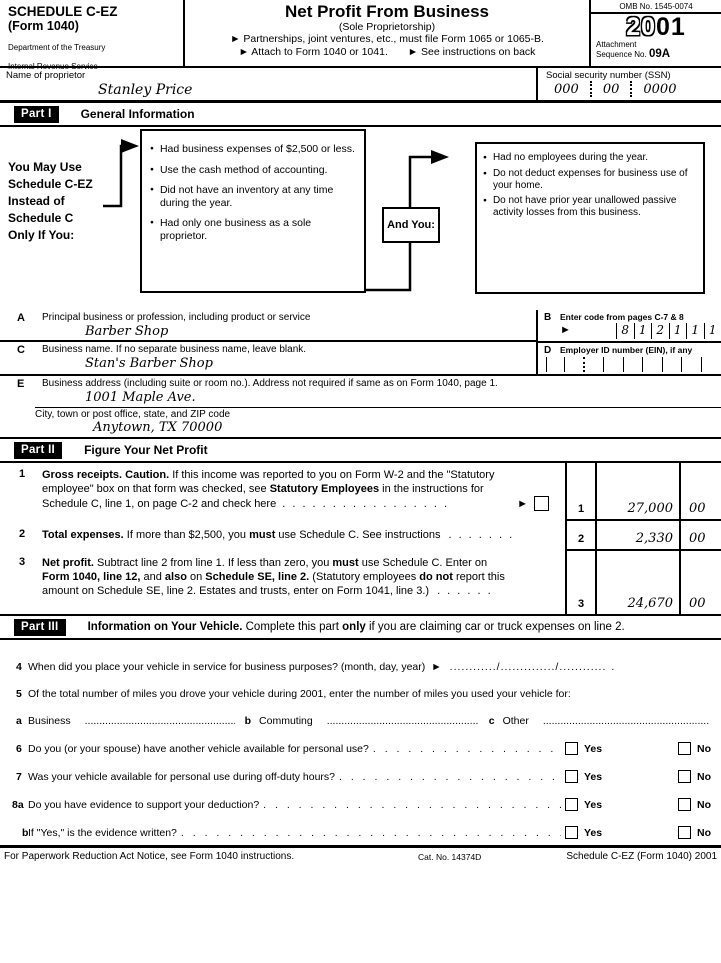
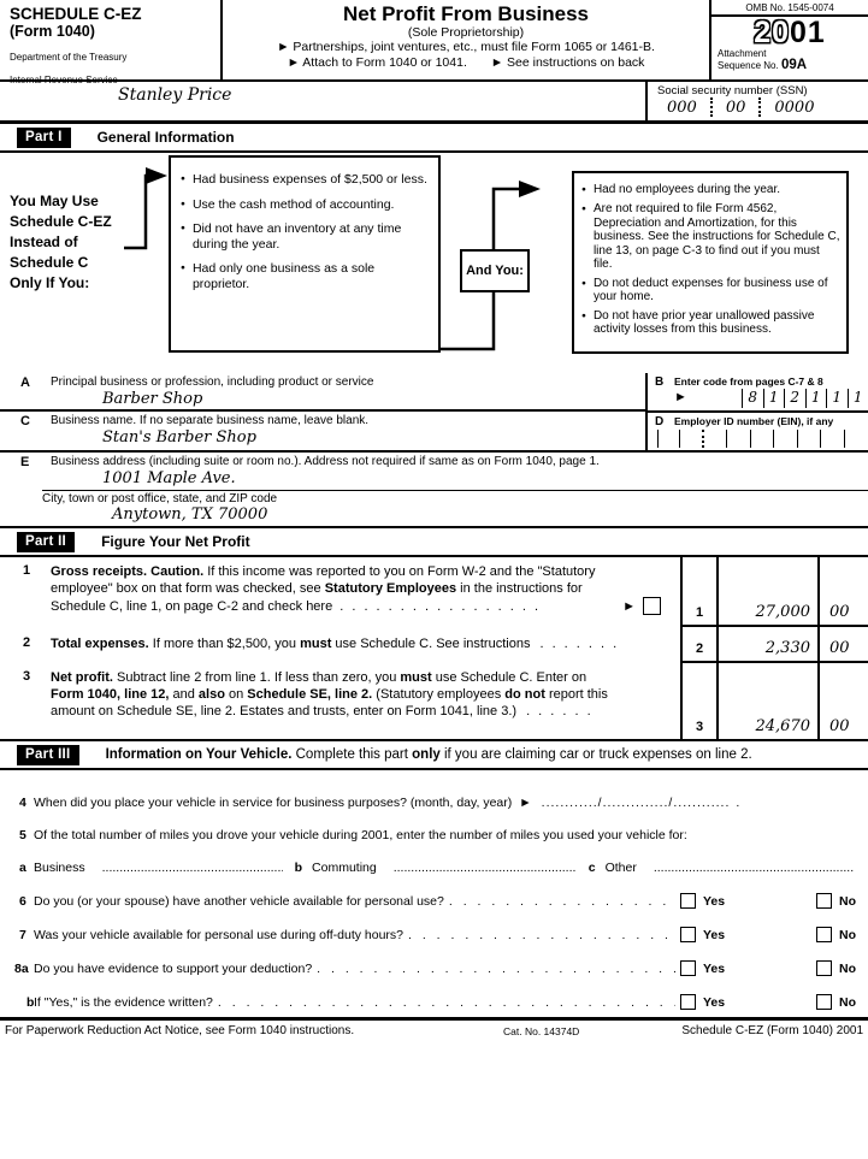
  SCHEDULE C-EZ
  (Form 1040)
  Department of the Treasury
  Internal Revenue Service
  Net Profit From Business
  (Sole Proprietorship)
- ► Partnerships, joint ventures, etc., must file Form 1065 or 1065-B.
+ ► Partnerships, joint ventures, etc., must file Form 1065 or 1461-B.
  ► Attach to Form 1040 or 1041. ► See instructions on back
  OMB No. 1545-0074
  2001
  Attachment
  Sequence No. 09A
- Name of proprietor
  Stanley Price
  Social security number (SSN)
  000
  00
  0000
  Part I
  General Information
  You May Use
  Schedule C-EZ
  Instead of
  Schedule C
  Only If You:
  Had business expenses of $2,500 or less.
  Use the cash method of accounting.
  Did not have an inventory at any time during the year.
  Had only one business as a sole proprietor.
  And You:
  Had no employees during the year.
+ Are not required to file Form 4562, Depreciation and Amortization, for this business. See the instructions for Schedule C, line 13, on page C-3 to find out if you must file.
  Do not deduct expenses for business use of your home.
  Do not have prior year unallowed passive activity losses from this business.
  A
  Principal business or profession, including product or service
  Barber Shop
  C
  Business name. If no separate business name, leave blank.
  Stan's Barber Shop
  B
  Enter code from pages C-7 & 8
  ►
  8
  1
  2
  1
  1
  1
  D
  Employer ID number (EIN), if any
  E
  Business address (including suite or room no.). Address not required if same as on Form 1040, page 1.
  1001 Maple Ave.
  City, town or post office, state, and ZIP code
  Anytown, TX 70000
  Part II
  Figure Your Net Profit
  1
  Gross receipts. Caution. If this income was reported to you on Form W-2 and the "Statutory
  employee" box on that form was checked, see Statutory Employees in the instructions for
  Schedule C, line 1, on page C-2 and check here
  . . . . . . . . . . . . . . . . .
  ►
  2
  Total expenses. If more than $2,500, you must use Schedule C. See instructions
  . . . . . . .
  3
  Net profit. Subtract line 2 from line 1. If less than zero, you must use Schedule C. Enter on
  Form 1040, line 12, and also on Schedule SE, line 2. (Statutory employees do not report this
  amount on Schedule SE, line 2. Estates and trusts, enter on Form 1041, line 3.)
  . . . . . .
  1
  27,000
  00
  2
  2,330
  00
  3
  24,670
  00
  Part III
  Information on Your Vehicle. Complete this part only if you are claiming car or truck expenses on line 2.
  4
  When did you place your vehicle in service for business purposes? (month, day, year)
  ►
  ............/............../............
  .
  5
  Of the total number of miles you drove your vehicle during 2001, enter the number of miles you used your vehicle for:
  a
  Business
  ...................................................
  b
  Commuting
  ....................................................
  c
  Other
  .........................................................
  6
  Do you (or your spouse) have another vehicle available for personal use?
  Yes
  No
  7
  Was your vehicle available for personal use during off-duty hours?
  Yes
  No
  8a
  Do you have evidence to support your deduction?
  Yes
  No
  b
  If "Yes," is the evidence written?
  . . . . . . . . . . . . . . . . . . . . . . . . . . . . . . . .
  Yes
  No
  For Paperwork Reduction Act Notice, see Form 1040 instructions.
  Cat. No. 14374D
  Schedule C-EZ (Form 1040) 2001
